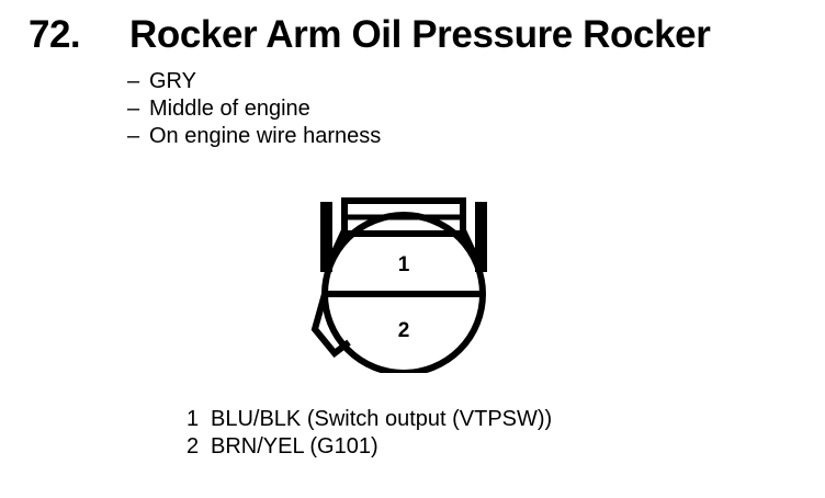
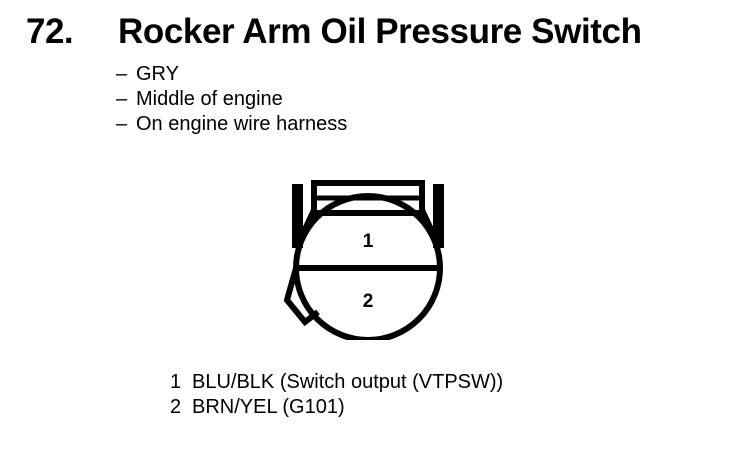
  72.
- Rocker Arm Oil Pressure Rocker
+ Rocker Arm Oil Pressure Switch
  – GRY
  – Middle of engine
  – On engine wire harness
  1
  2
  1 BLU/BLK (Switch output (VTPSW))
  2 BRN/YEL (G101)
